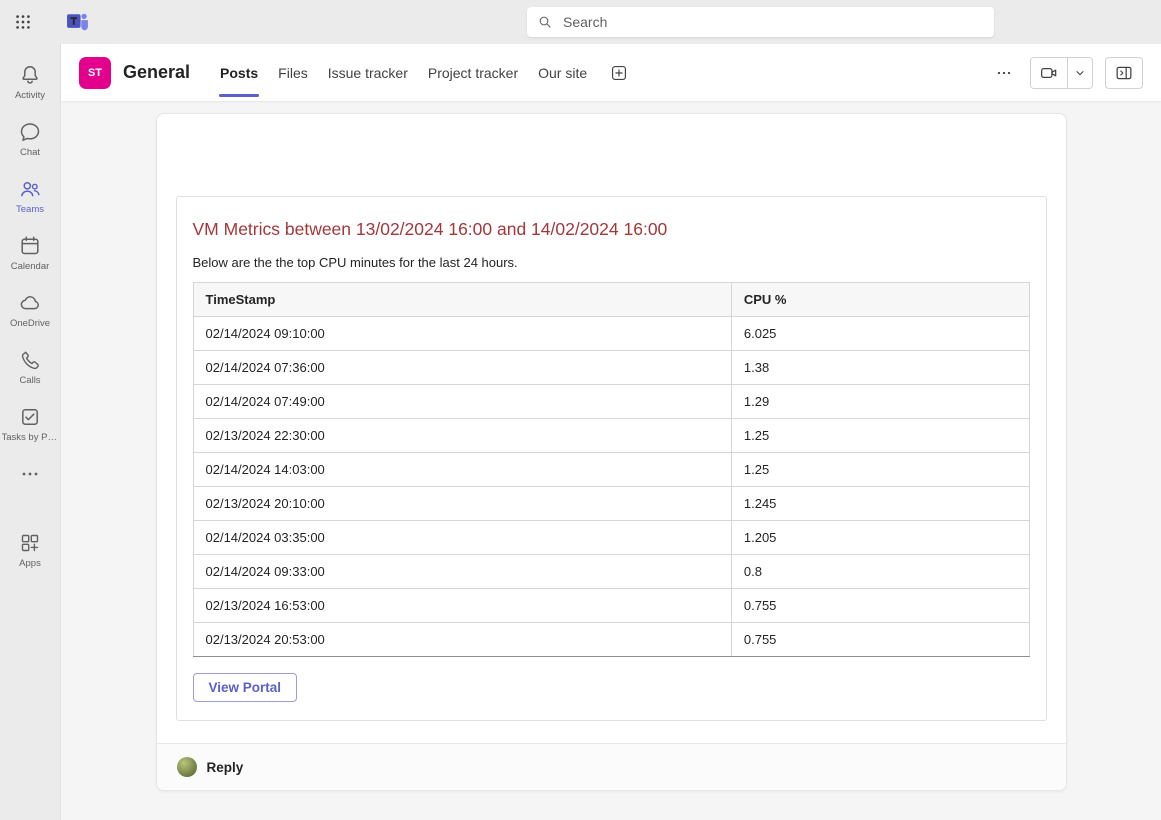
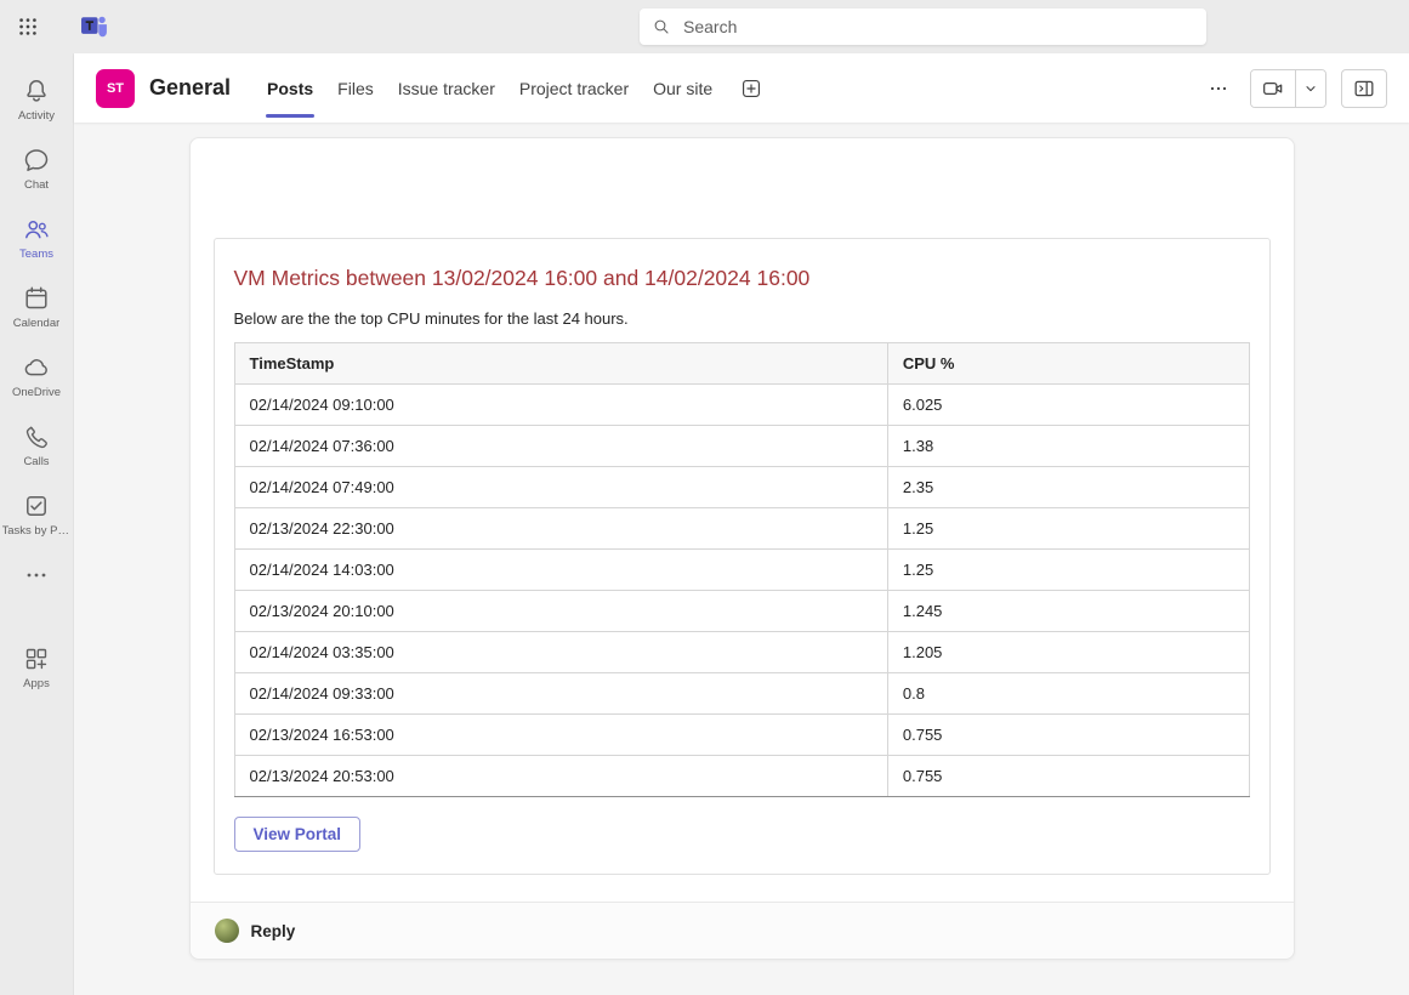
  Search
  Activity
  Chat
  Teams
  Calendar
  OneDrive
  Calls
  Tasks by Pla.
  Apps
  ST
  General
  Posts
  Files
  Issue tracker
  Project tracker
  Our site
  VM Metrics between 13/02/2024 16:00 and 14/02/2024 16:00
  Below are the the top CPU minutes for the last 24 hours.
  TimeStamp	CPU %
  02/14/2024 09:10:00	6.025
  02/14/2024 07:36:00	1.38
- 02/14/2024 07:49:00	1.29
+ 02/14/2024 07:49:00	2.35
  02/13/2024 22:30:00	1.25
  02/14/2024 14:03:00	1.25
  02/13/2024 20:10:00	1.245
  02/14/2024 03:35:00	1.205
  02/14/2024 09:33:00	0.8
  02/13/2024 16:53:00	0.755
  02/13/2024 20:53:00	0.755
  View Portal
  Reply
